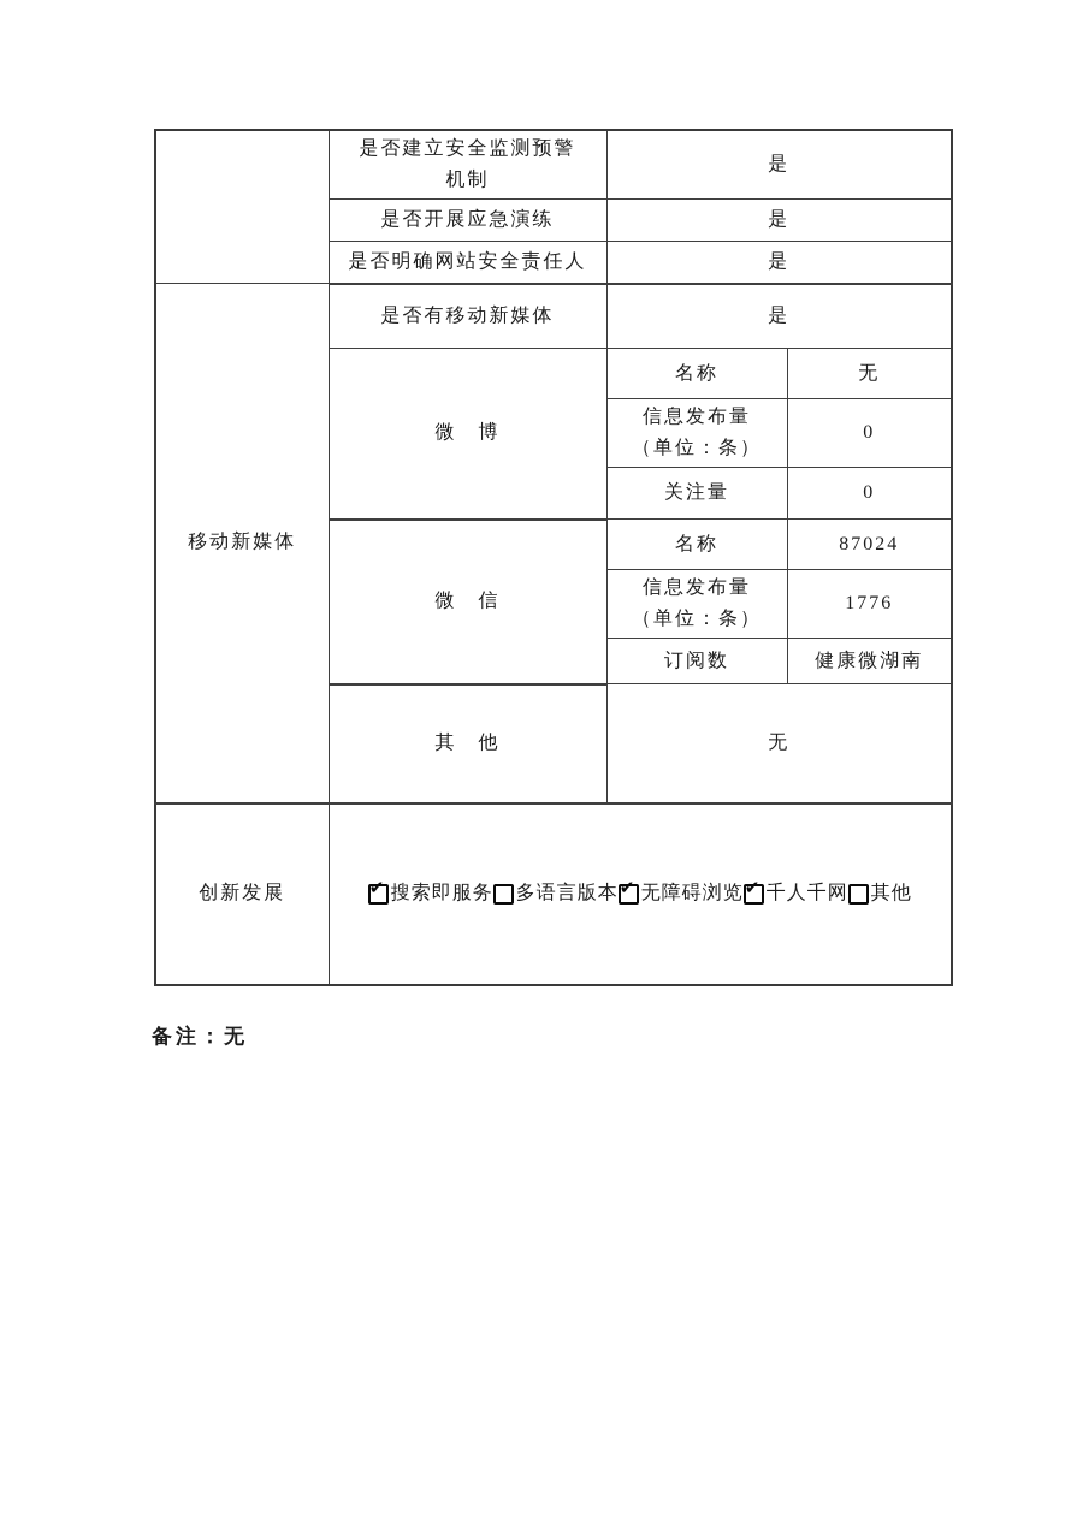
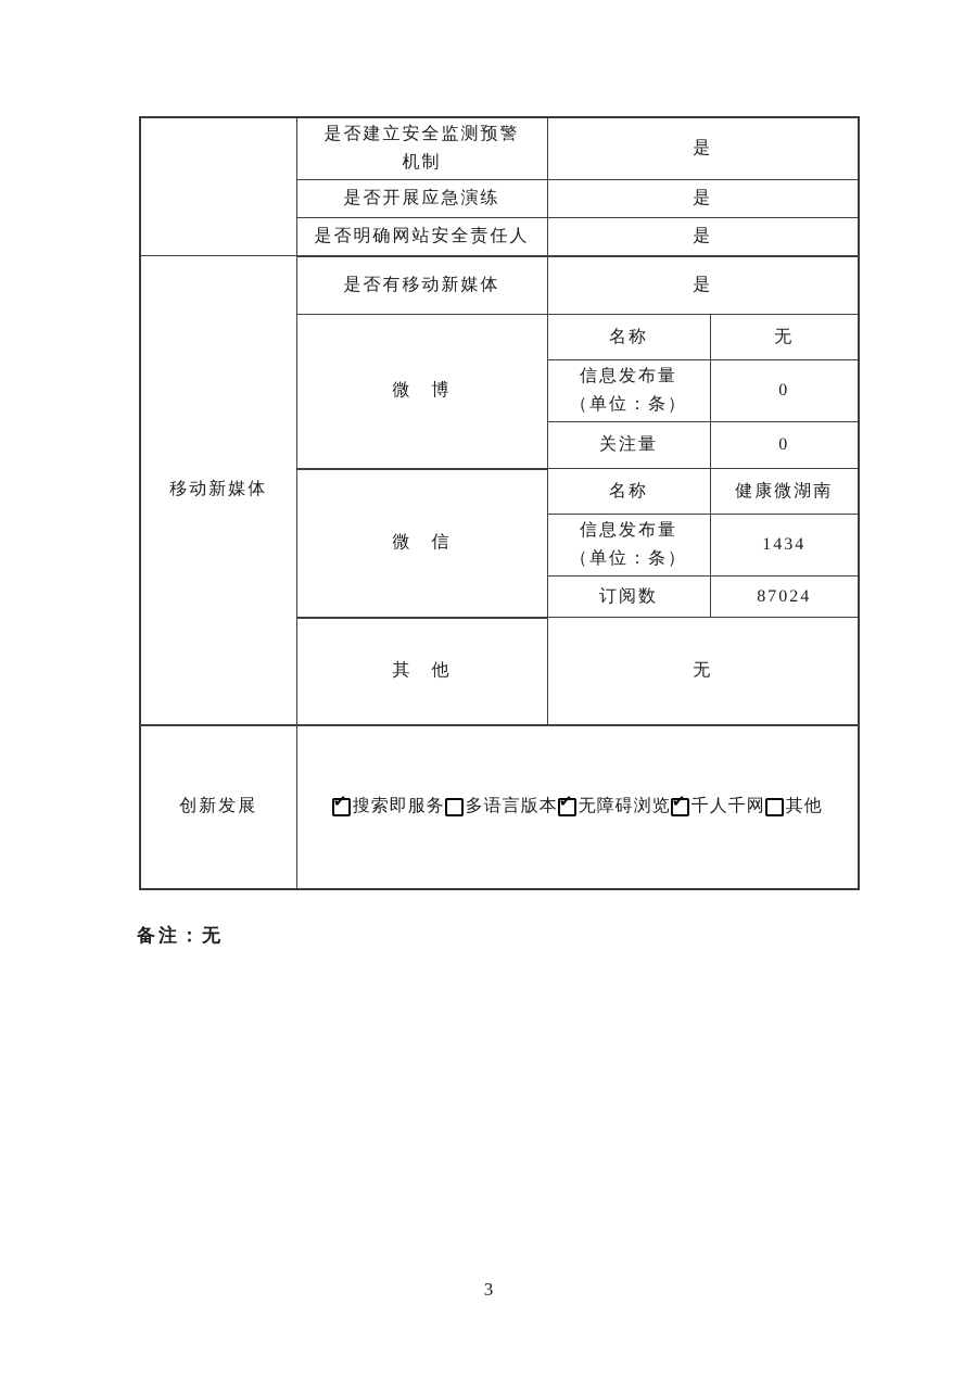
  	是否建立安全监测预警 机制	是
  是否开展应急演练	是
  是否明确网站安全责任人	是
  移动新媒体	是否有移动新媒体	是
  微 博	名称	无
  信息发布量 （单位：条）	0
  关注量	0
- 微 信	名称	87024
+ 微 信	名称	健康微湖南
- 信息发布量 （单位：条）	1776
+ 信息发布量 （单位：条）	1434
- 订阅数	健康微湖南
+ 订阅数	87024
  其 他	无
  创新发展	搜索即服务 多语言版本 无障碍浏览 千人千网 其他
  备注：无
+ 3
